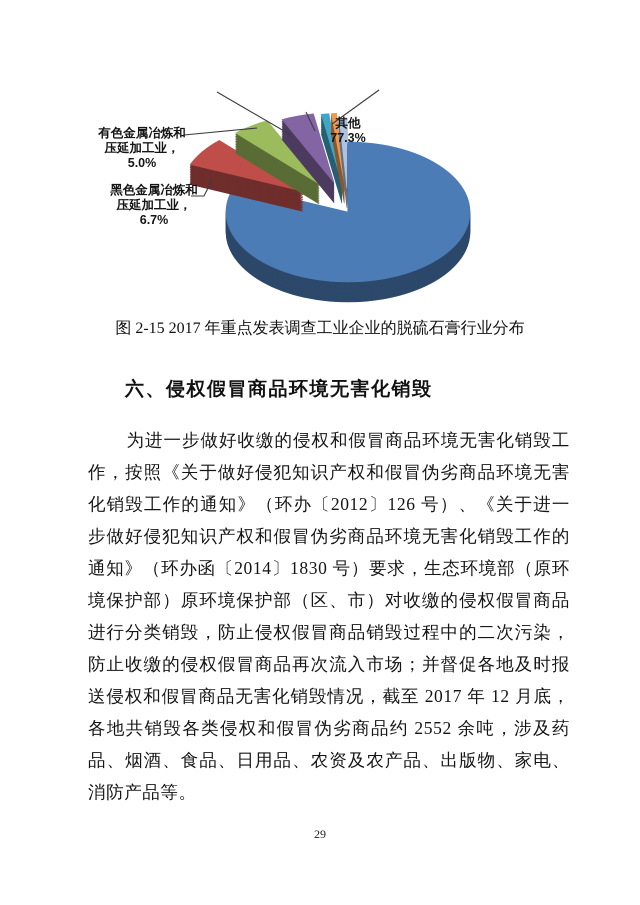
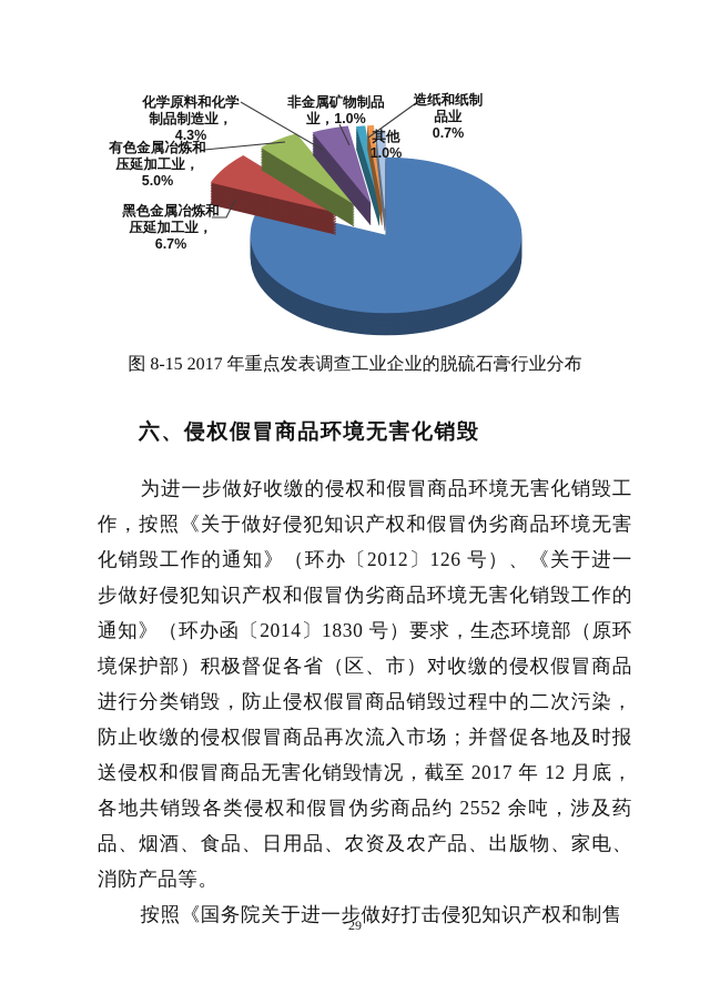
+ 化学原料和化学
+ 制品制造业，
+ 4.3%
+ 非金属矿物制品
+ 业，1.0%
+ 造纸和纸制
+ 品业
+ 0.7%
  其他
- 77.3%
+ 1.0%
  有色金属冶炼和
  压延加工业，
  5.0%
  黑色金属冶炼和
  压延加工业，
  6.7%
- 图 2-15 2017 年重点发表调查工业企业的脱硫石膏行业分布
+ 图 8-15 2017 年重点发表调查工业企业的脱硫石膏行业分布
  六、侵权假冒商品环境无害化销毁
- 为进一步做好收缴的侵权和假冒商品环境无害化销毁工作，按照《关于做好侵犯知识产权和假冒伪劣商品环境无害化销毁工作的通知》（环办〔2012〕126 号）、《关于进一步做好侵犯知识产权和假冒伪劣商品环境无害化销毁工作的通知》（环办函〔2014〕1830 号）要求，生态环境部（原环境保护部）原环境保护部（区、市）对收缴的侵权假冒商品进行分类销毁，防止侵权假冒商品销毁过程中的二次污染，防止收缴的侵权假冒商品再次流入市场；并督促各地及时报送侵权和假冒商品无害化销毁情况，截至 2017 年 12 月底，各地共销毁各类侵权和假冒伪劣商品约 2552 余吨，涉及药品、烟酒、食品、日用品、农资及农产品、出版物、家电、消防产品等。
+ 为进一步做好收缴的侵权和假冒商品环境无害化销毁工作，按照《关于做好侵犯知识产权和假冒伪劣商品环境无害化销毁工作的通知》（环办〔2012〕126 号）、《关于进一步做好侵犯知识产权和假冒伪劣商品环境无害化销毁工作的通知》（环办函〔2014〕1830 号）要求，生态环境部（原环境保护部）积极督促各省（区、市）对收缴的侵权假冒商品进行分类销毁，防止侵权假冒商品销毁过程中的二次污染，防止收缴的侵权假冒商品再次流入市场；并督促各地及时报送侵权和假冒商品无害化销毁情况，截至 2017 年 12 月底，各地共销毁各类侵权和假冒伪劣商品约 2552 余吨，涉及药品、烟酒、食品、日用品、农资及农产品、出版物、家电、消防产品等。
+ 按照《国务院关于进一步做好打击侵犯知识产权和制售
  29
